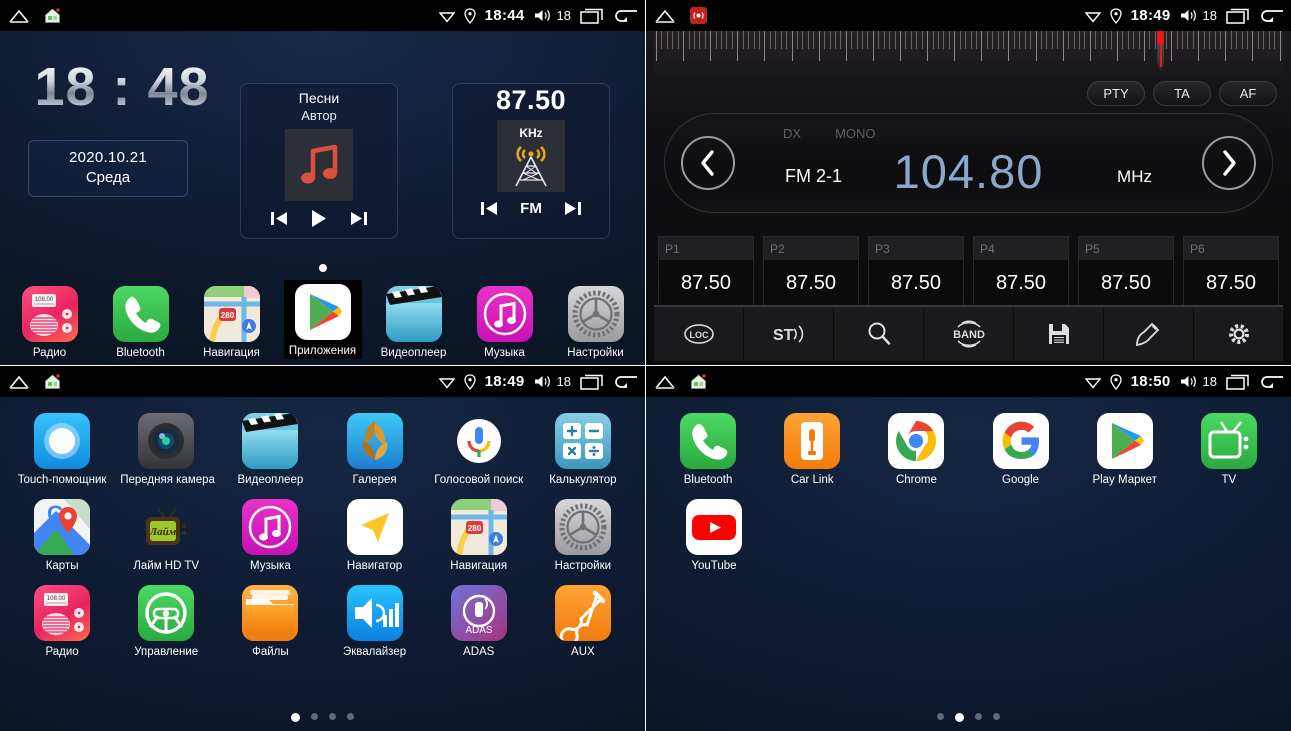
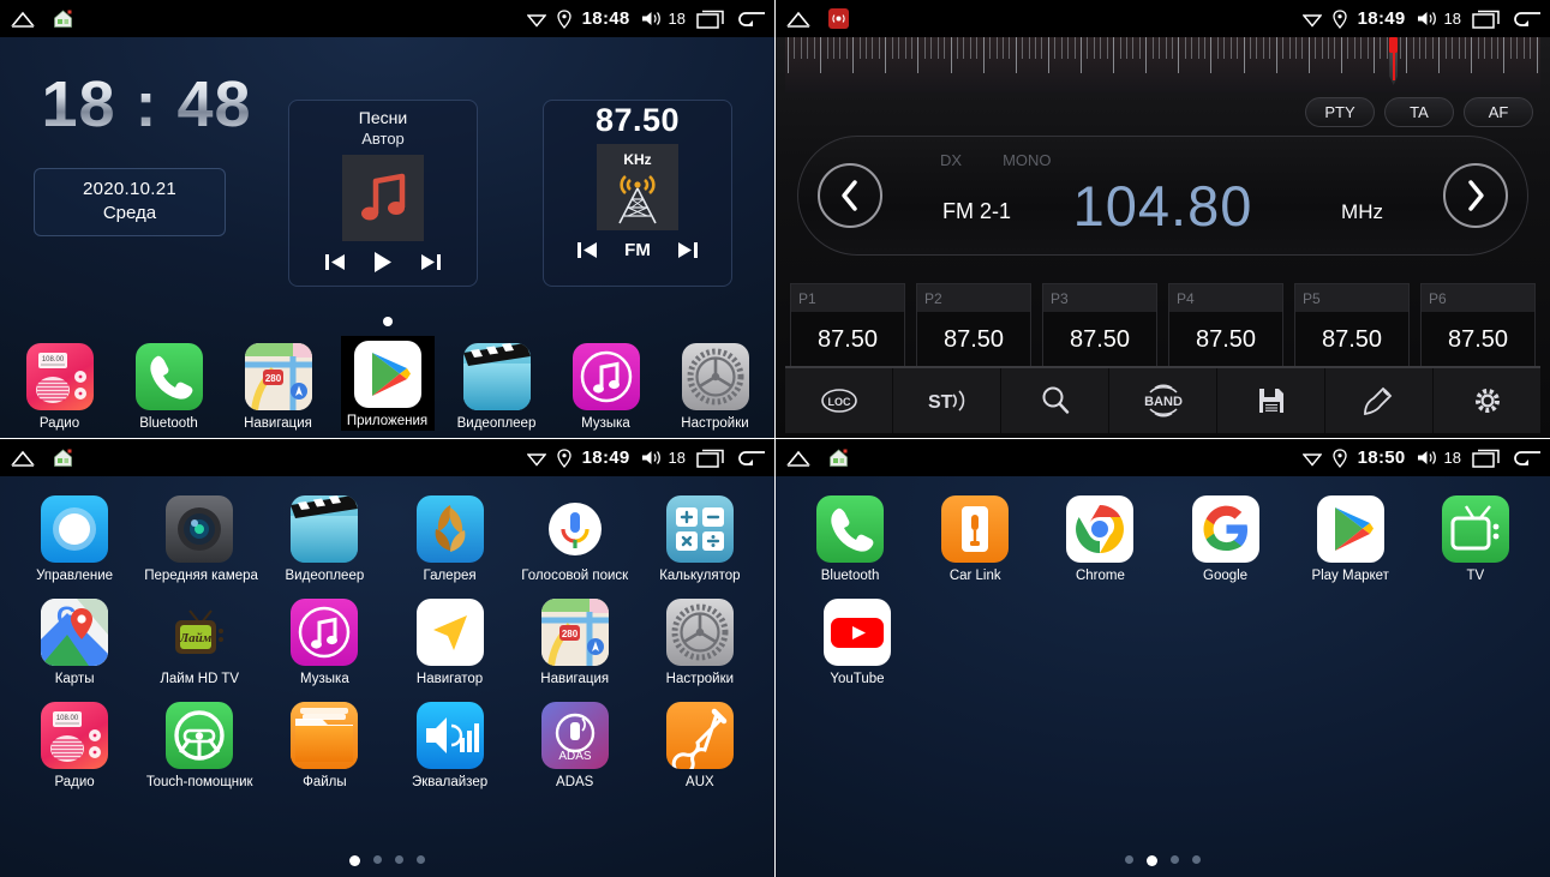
- 18:44
+ 18:48
  18
  18 : 48
  2020.10.21
  Среда
  Песни
  Автор
  87.50
  KHz
  FM
  Радио
  Bluetooth
  280
  Навигация
  Приложения
  Видеоплеер
  Музыка
  Настройки
  18:49
  18
  PTY
  TA
  AF
  DX
  MONO
  FM 2-1
  104.80
  MHz
  P1
  87.50
  P2
  87.50
  P3
  87.50
  P4
  87.50
  P5
  87.50
  P6
  87.50
  LOC
  ST
  BAND
  18:49
  18
- Touch-помощник
+ Управление
  Передняя камера
  Видеоплеер
  Галерея
  Голосовой поиск
  Калькулятор
  G
  Карты
  Лайм
  Лайм HD TV
  Музыка
  Навигатор
  280
  Навигация
  Настройки
  Радио
- Управление
+ Touch-помощник
  Файлы
  Эквалайзер
  ADAS
  ADAS
  AUX
  18:50
  18
  Bluetooth
  Car Link
  Chrome
  Google
  Play Маркет
  TV
  YouTube
